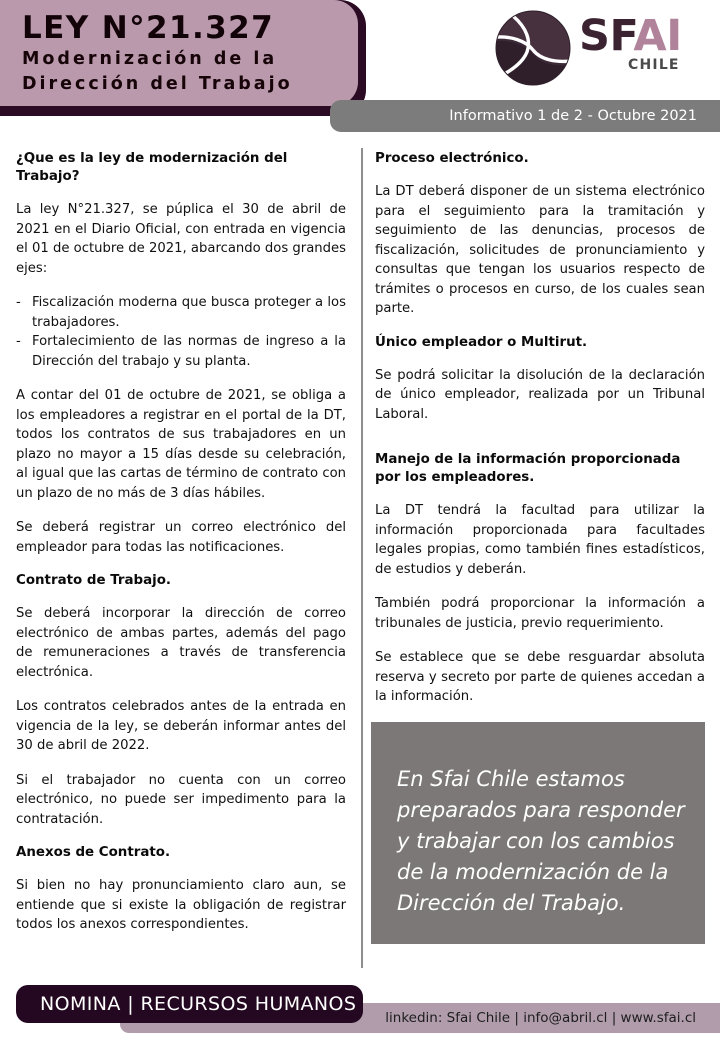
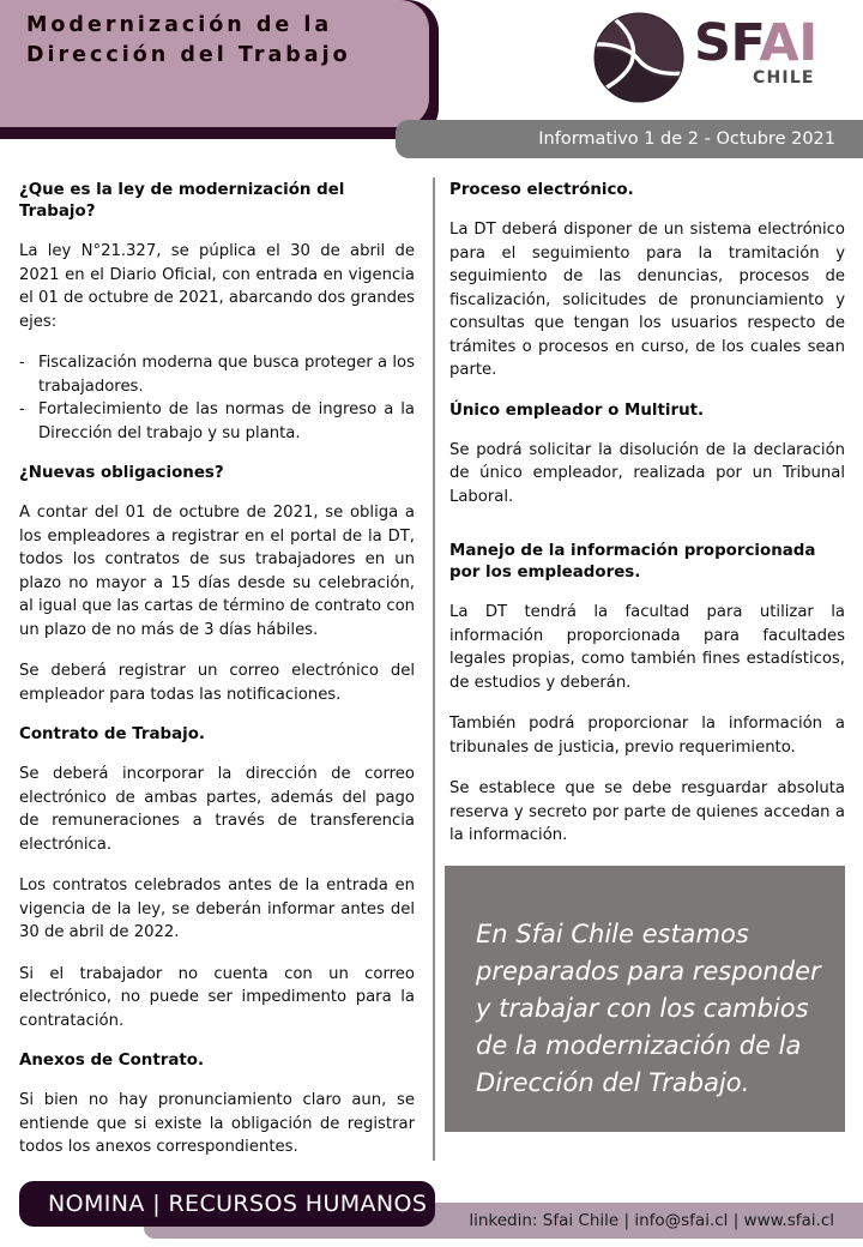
- LEY N°21.327
  Modernización de la
  Dirección del Trabajo
  Informativo 1 de 2 - Octubre 2021
  SFAI
  CHILE
  ¿Que es la ley de modernización del Trabajo?
  La ley N°21.327, se púplica el 30 de abril de 2021 en el Diario Oficial, con entrada en vigencia el 01 de octubre de 2021, abarcando dos grandes ejes:
  -
  Fiscalización moderna que busca proteger a los trabajadores.
  -
  Fortalecimiento de las normas de ingreso a la Dirección del trabajo y su planta.
+ ¿Nuevas obligaciones?
  A contar del 01 de octubre de 2021, se obliga a los empleadores a registrar en el portal de la DT, todos los contratos de sus trabajadores en un plazo no mayor a 15 días desde su celebración, al igual que las cartas de término de contrato con un plazo de no más de 3 días hábiles.
  Se deberá registrar un correo electrónico del empleador para todas las notificaciones.
  Contrato de Trabajo.
  Se deberá incorporar la dirección de correo electrónico de ambas partes, además del pago de remuneraciones a través de transferencia electrónica.
  Los contratos celebrados antes de la entrada en vigencia de la ley, se deberán informar antes del 30 de abril de 2022.
  Si el trabajador no cuenta con un correo electrónico, no puede ser impedimento para la contratación.
  Anexos de Contrato.
  Si bien no hay pronunciamiento claro aun, se entiende que si existe la obligación de registrar todos los anexos correspondientes.
  Proceso electrónico.
  La DT deberá disponer de un sistema electrónico para el seguimiento para la tramitación y seguimiento de las denuncias, procesos de fiscalización, solicitudes de pronunciamiento y consultas que tengan los usuarios respecto de trámites o procesos en curso, de los cuales sean parte.
  Único empleador o Multirut.
  Se podrá solicitar la disolución de la declaración de único empleador, realizada por un Tribunal Laboral.
  Manejo de la información proporcionada por los empleadores.
  La DT tendrá la facultad para utilizar la información proporcionada para facultades legales propias, como también fines estadísticos, de estudios y deberán.
  También podrá proporcionar la información a tribunales de justicia, previo requerimiento.
  Se establece que se debe resguardar absoluta reserva y secreto por parte de quienes accedan a la información.
  En Sfai Chile estamos preparados para responder y trabajar con los cambios de la modernización de la Dirección del Trabajo.
- linkedin: Sfai Chile | info@abril.cl | www.sfai.cl
+ linkedin: Sfai Chile | info@sfai.cl | www.sfai.cl
  NOMINA | RECURSOS HUMANOS
